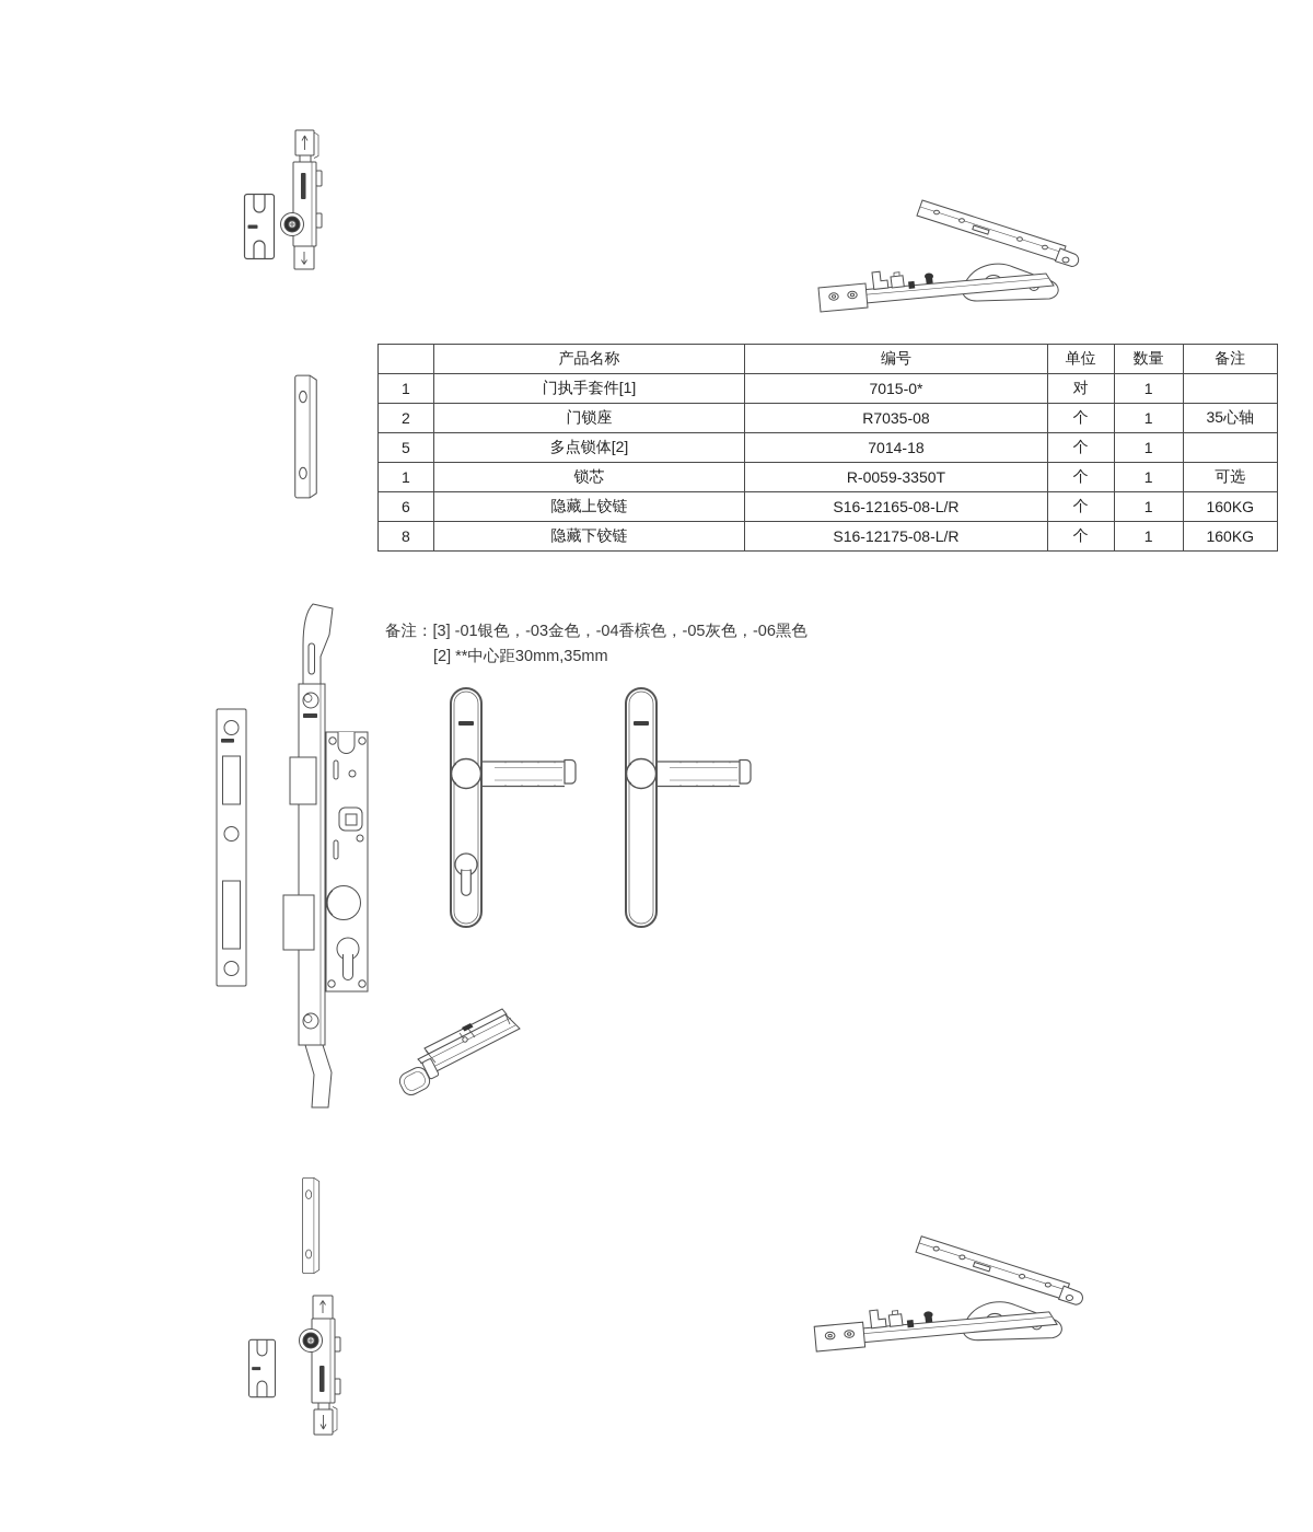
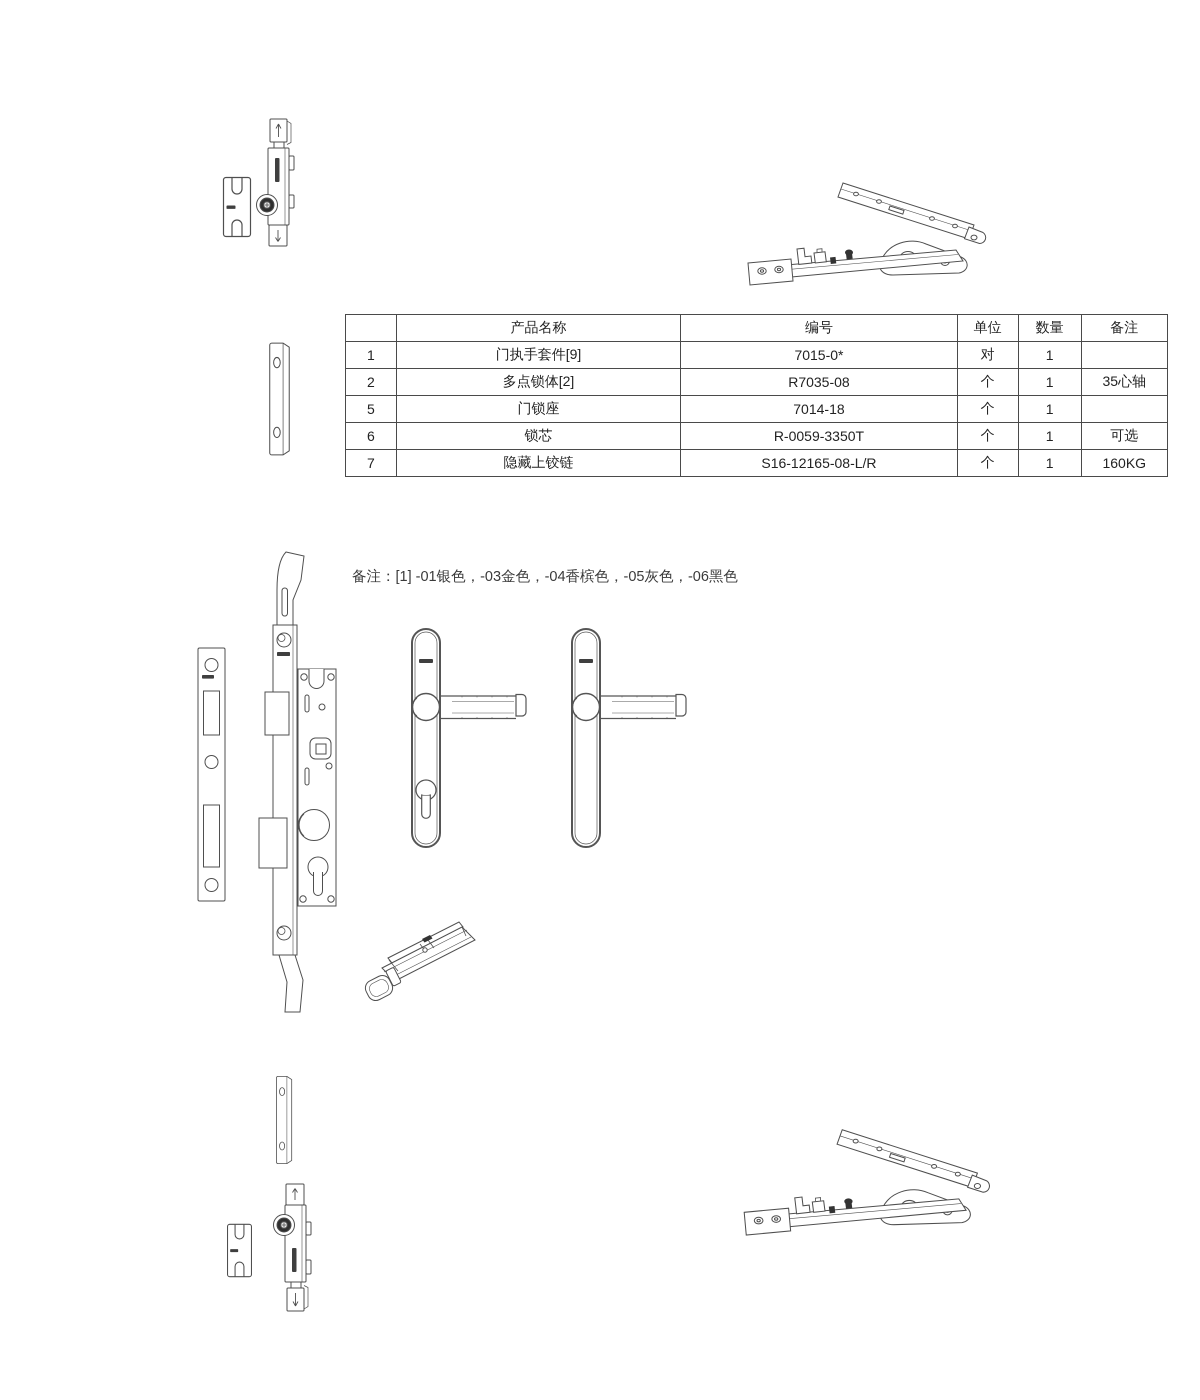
  	产品名称	编号	单位	数量	备注
- 1	门执手套件[1]	7015-0*	对	1
+ 1	门执手套件[9]	7015-0*	对	1
- 2	门锁座	R7035-08	个	1	35心轴
+ 2	多点锁体[2]	R7035-08	个	1	35心轴
- 5	多点锁体[2]	7014-18	个	1
+ 5	门锁座	7014-18	个	1
- 1	锁芯	R-0059-3350T	个	1	可选
+ 6	锁芯	R-0059-3350T	个	1	可选
- 6	隐藏上铰链	S16-12165-08-L/R	个	1	160KG
+ 7	隐藏上铰链	S16-12165-08-L/R	个	1	160KG
- 8	隐藏下铰链	S16-12175-08-L/R	个	1	160KG
  备注：
- [3] -01银色，-03金色，-04香槟色，-05灰色，-06黑色
+ [1] -01银色，-03金色，-04香槟色，-05灰色，-06黑色
- [2] **中心距30mm,35mm
